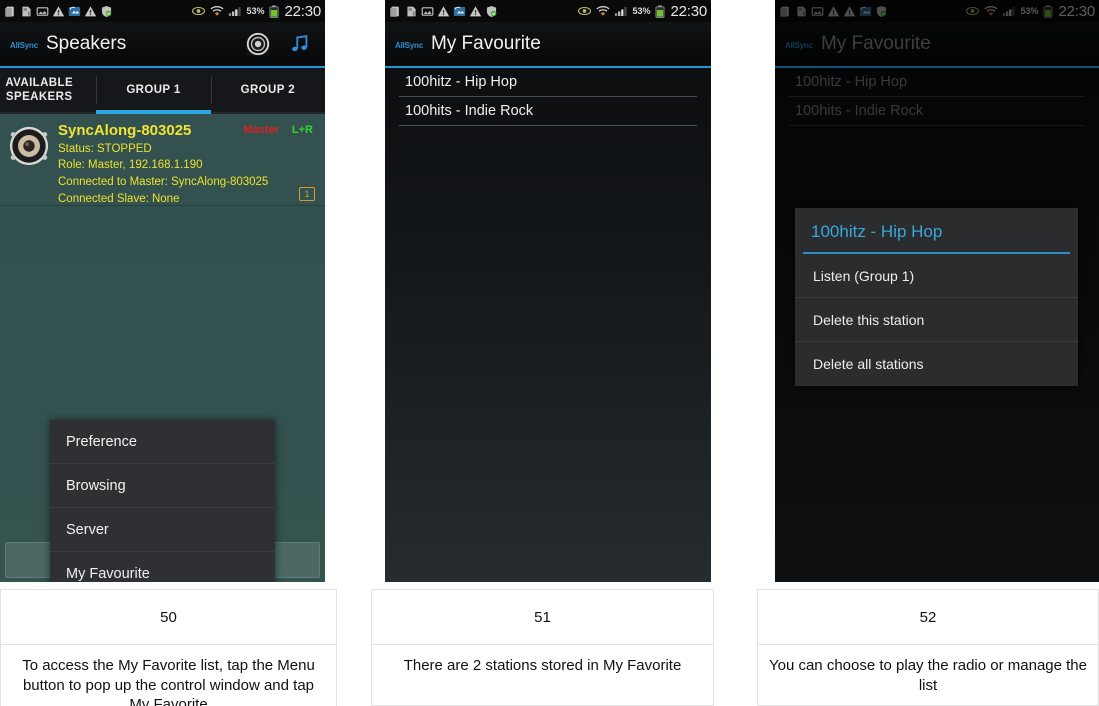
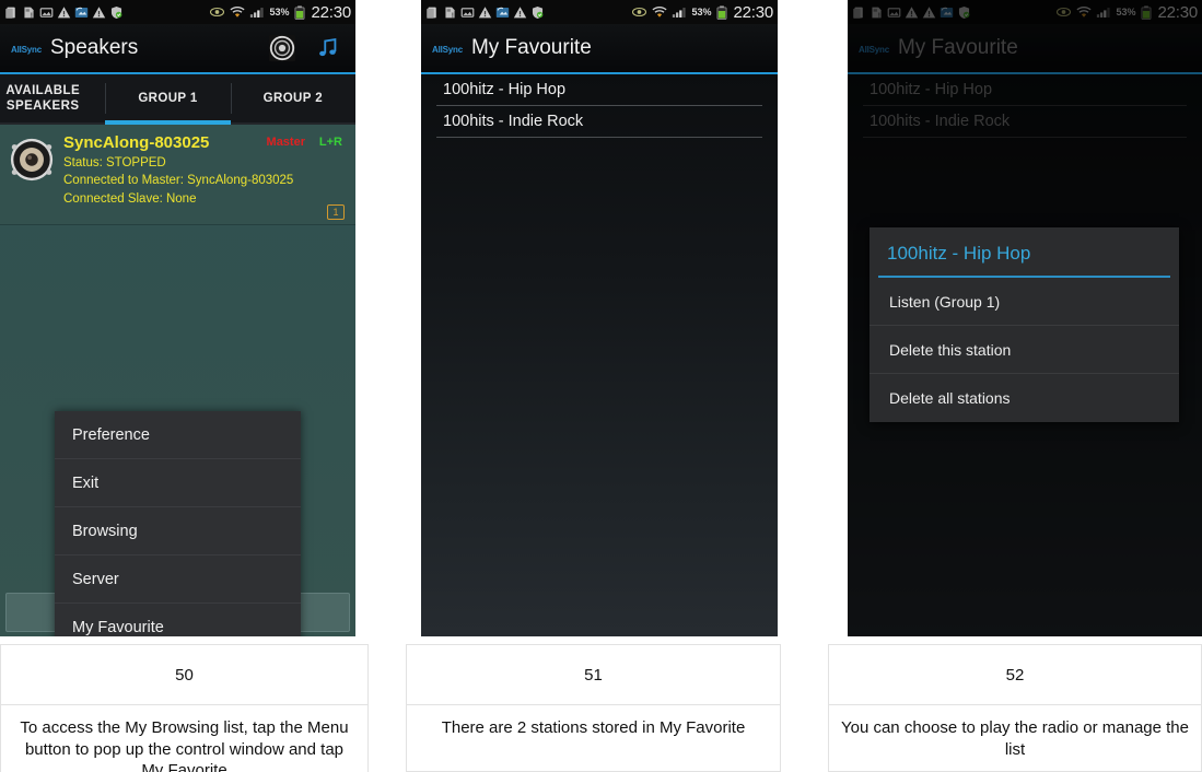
  53%
  22:30
  AllSync
  Speakers
  AVAILABLE
  SPEAKERS
  GROUP 1
  GROUP 2
  SyncAlong-803025
  Status: STOPPED
- Role: Master, 192.168.1.190
  Connected to Master: SyncAlong-803025
  Connected Slave: None
  Master
  L+R
  1
  Preference
+ Exit
  Browsing
  Server
  My Favourite
  53%
  22:30
  AllSync
  My Favourite
  100hitz - Hip Hop
  100hits - Indie Rock
  53%
  22:30
  AllSync
  My Favourite
  100hitz - Hip Hop
  100hits - Indie Rock
  100hitz - Hip Hop
  Listen (Group 1)
  Delete this station
  Delete all stations
  50
- To access the My Favorite list, tap the Menu button to pop up the control window and tap My Favorite
+ To access the My Browsing list, tap the Menu button to pop up the control window and tap My Favorite
  51
  There are 2 stations stored in My Favorite
  52
  You can choose to play the radio or manage the list
